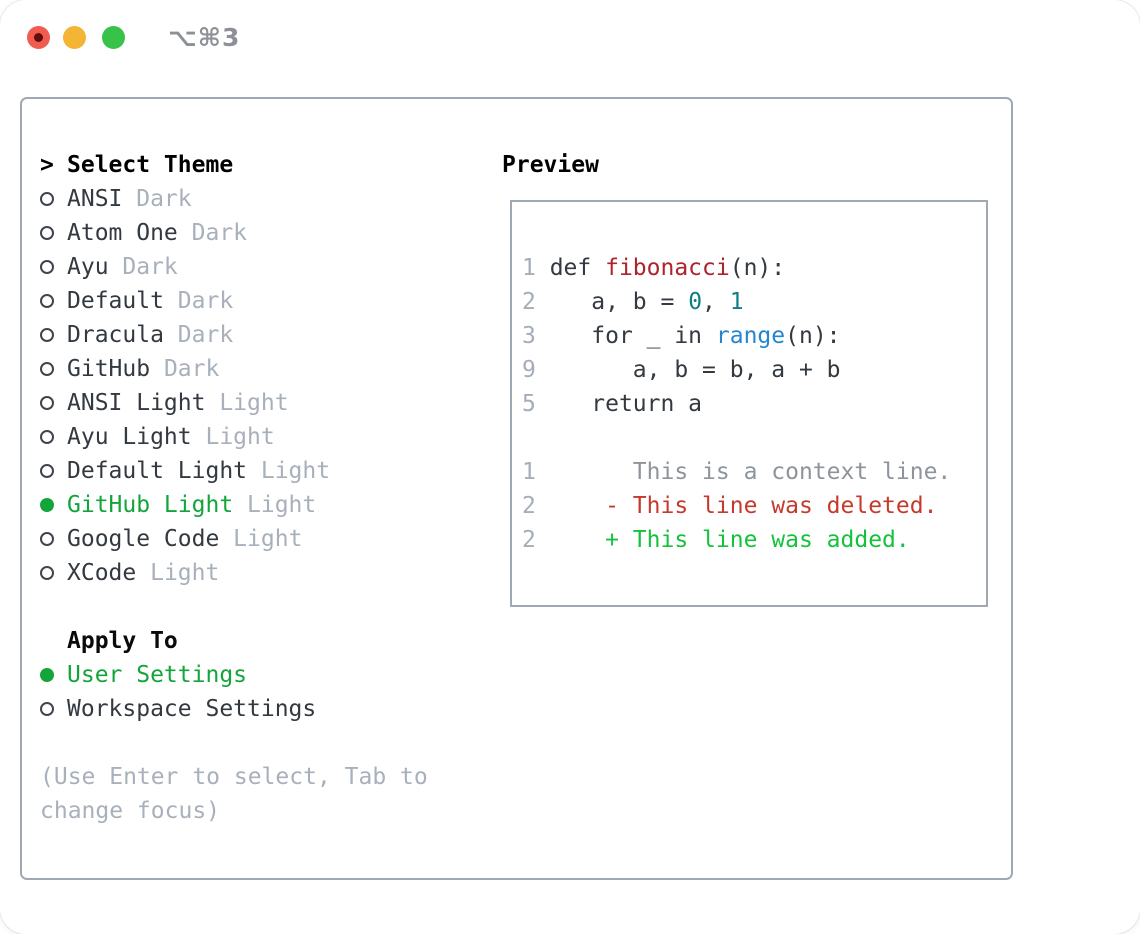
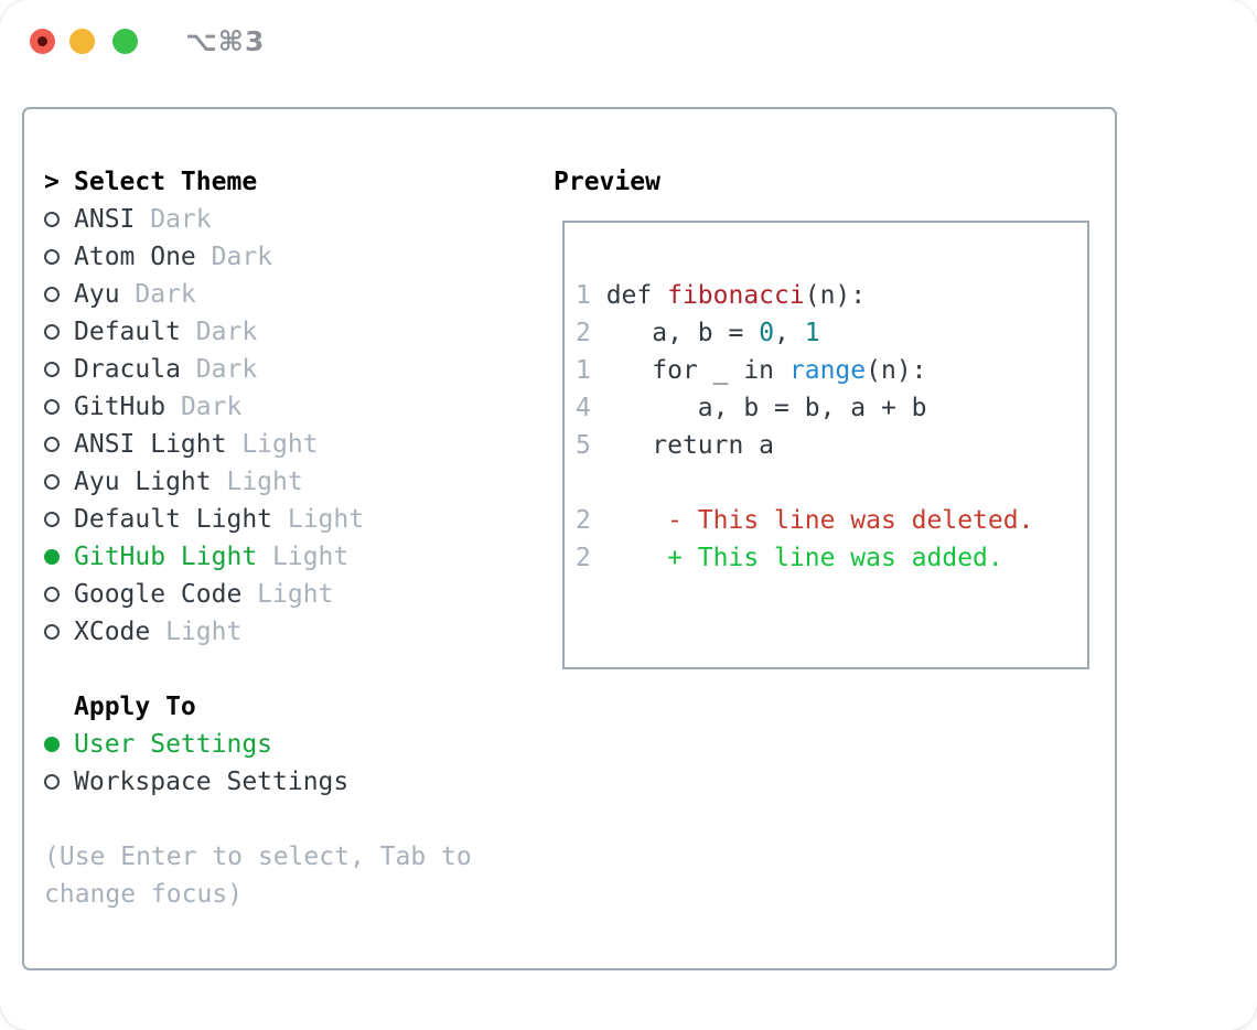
  ⌥⌘3
  >
  Select Theme
  ANSI
  Dark
  Atom One
  Dark
  Ayu
  Dark
  Default
  Dark
  Dracula
  Dark
  GitHub
  Dark
  ANSI Light
  Light
  Ayu Light
  Light
  Default Light
  Light
  GitHub Light
  Light
  Google Code
  Light
  XCode
  Light
  Apply To
  User Settings
  Workspace Settings
  (Use Enter to select, Tab to change focus)
  Preview
  1 def fibonacci(n):
  2 a, b = 0, 1
- 3 for _ in range(n):
+ 1 for _ in range(n):
- 9 a, b = b, a + b
+ 4 a, b = b, a + b
  5 return a
- 1 This is a context line.
  2 - This line was deleted.
  2 + This line was added.
